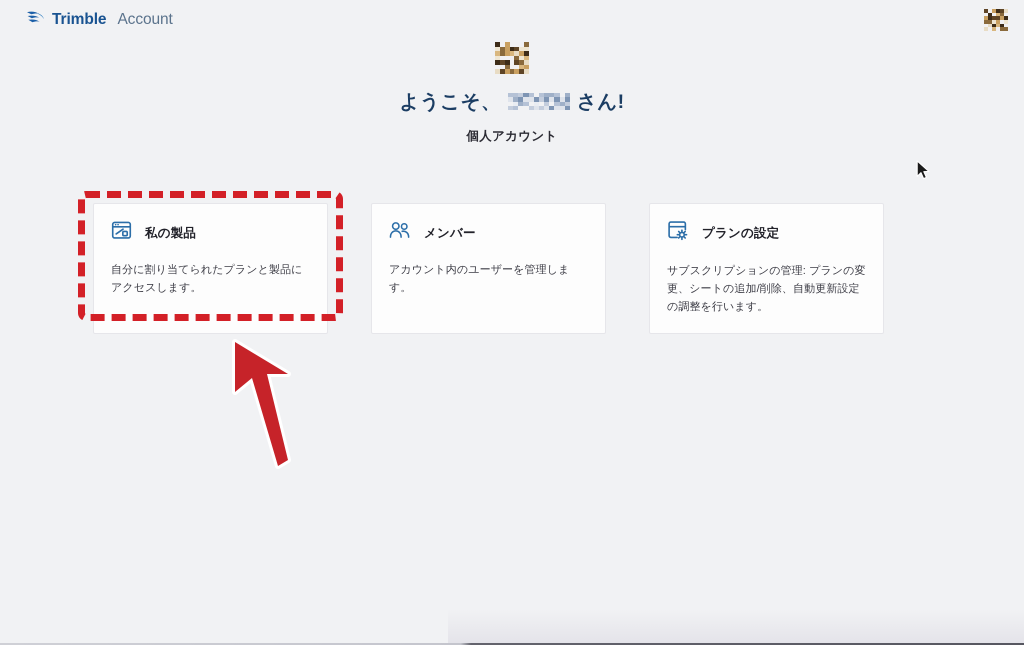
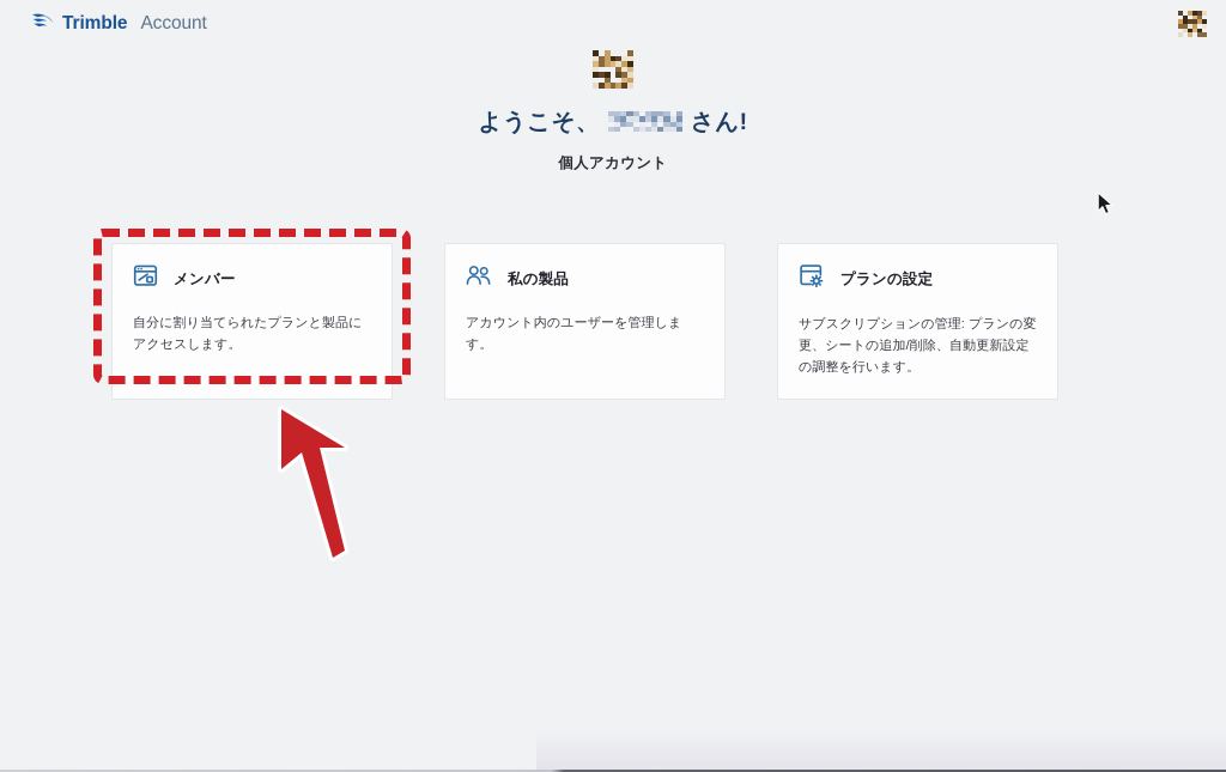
  Trimble
  Account
  ようこそ、
  さん!
  個人アカウント
- 私の製品
+ メンバー
  自分に割り当てられたプランと製品にアクセスします。
- メンバー
+ 私の製品
  アカウント内のユーザーを管理します。
  プランの設定
  サブスクリプションの管理: プランの変更、シートの追加/削除、自動更新設定の調整を行います。
